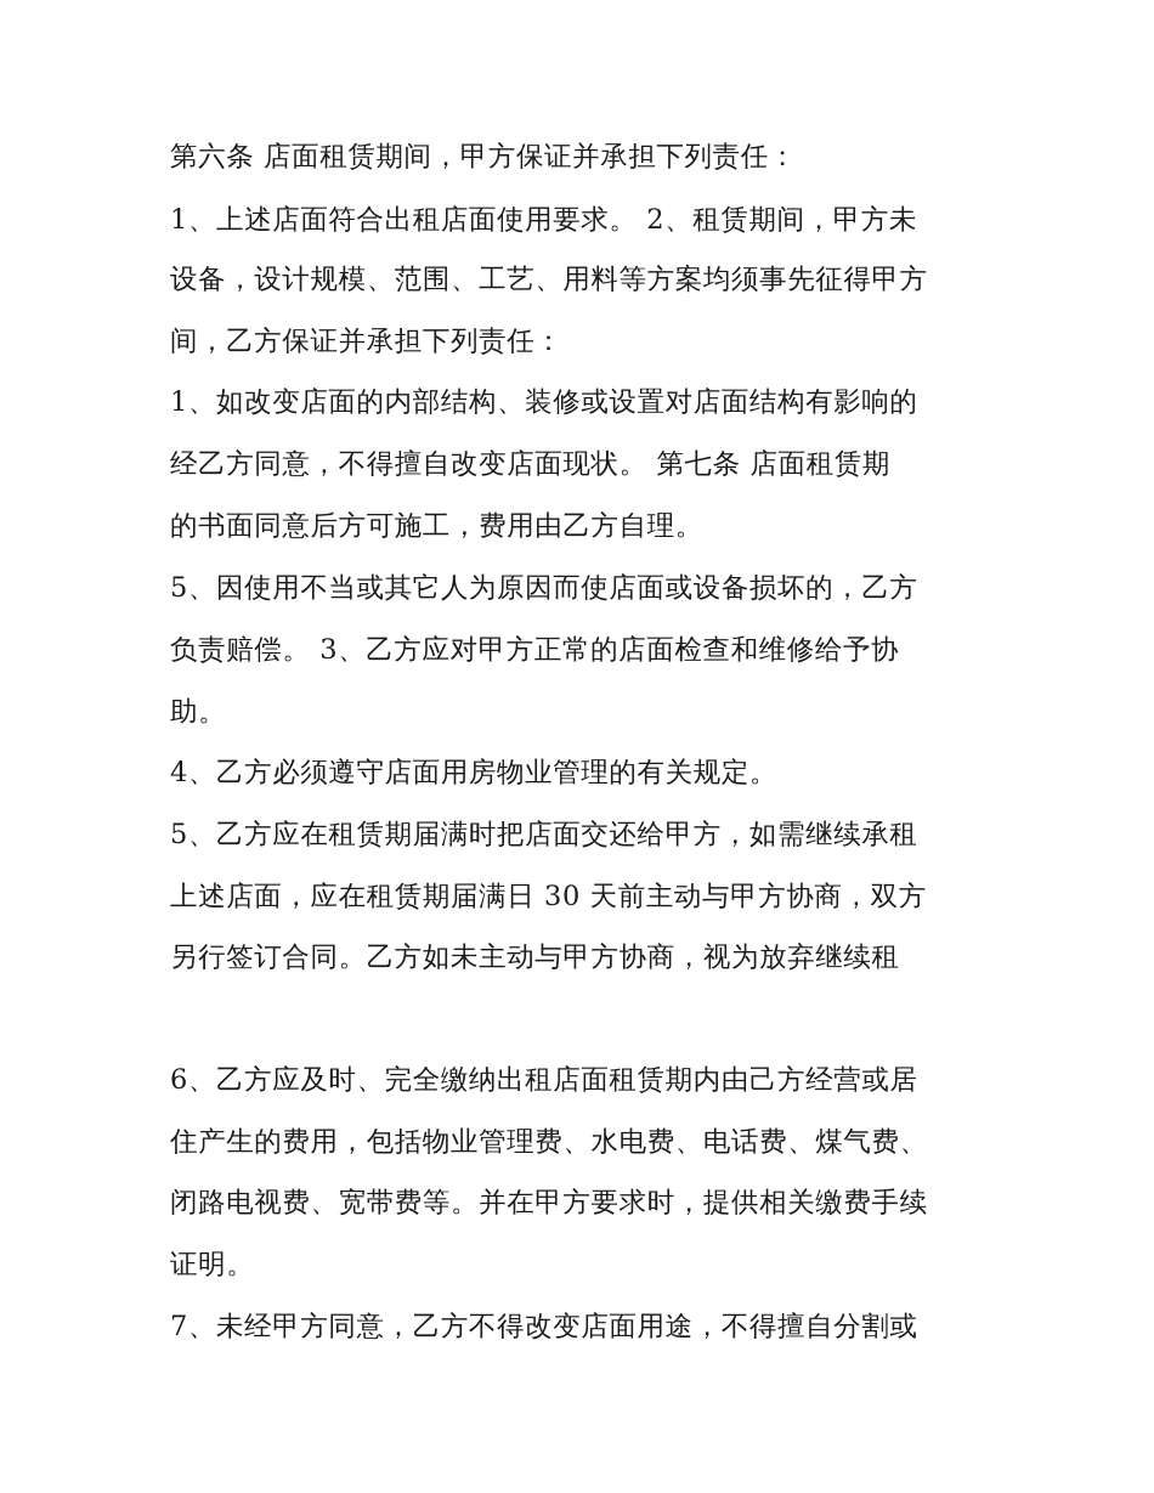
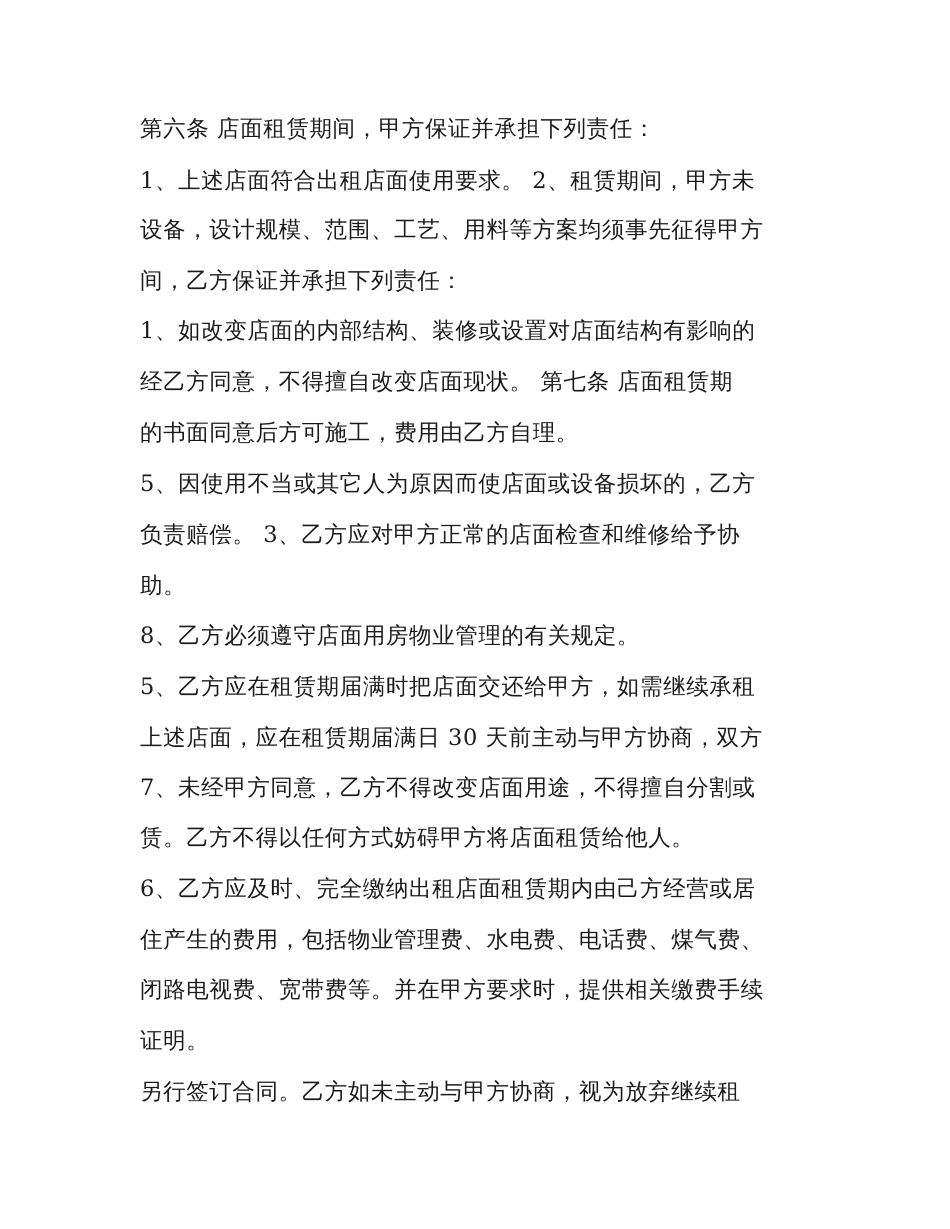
  第六条 店面租赁期间，甲方保证并承担下列责任：
  1、上述店面符合出租店面使用要求。 2、租赁期间，甲方未
  设备，设计规模、范围、工艺、用料等方案均须事先征得甲方
  间，乙方保证并承担下列责任：
  1、如改变店面的内部结构、装修或设置对店面结构有影响的
  经乙方同意，不得擅自改变店面现状。 第七条 店面租赁期
  的书面同意后方可施工，费用由乙方自理。
  5、因使用不当或其它人为原因而使店面或设备损坏的，乙方
  负责赔偿。 3、乙方应对甲方正常的店面检查和维修给予协
  助。
- 4、乙方必须遵守店面用房物业管理的有关规定。
+ 8、乙方必须遵守店面用房物业管理的有关规定。
  5、乙方应在租赁期届满时把店面交还给甲方，如需继续承租
  上述店面，应在租赁期届满日 30 天前主动与甲方协商，双方
- 另行签订合同。乙方如未主动与甲方协商，视为放弃继续租
+ 7、未经甲方同意，乙方不得改变店面用途，不得擅自分割或
+ 赁。乙方不得以任何方式妨碍甲方将店面租赁给他人。
  6、乙方应及时、完全缴纳出租店面租赁期内由己方经营或居
  住产生的费用，包括物业管理费、水电费、电话费、煤气费、
  闭路电视费、宽带费等。并在甲方要求时，提供相关缴费手续
  证明。
- 7、未经甲方同意，乙方不得改变店面用途，不得擅自分割或
+ 另行签订合同。乙方如未主动与甲方协商，视为放弃继续租
